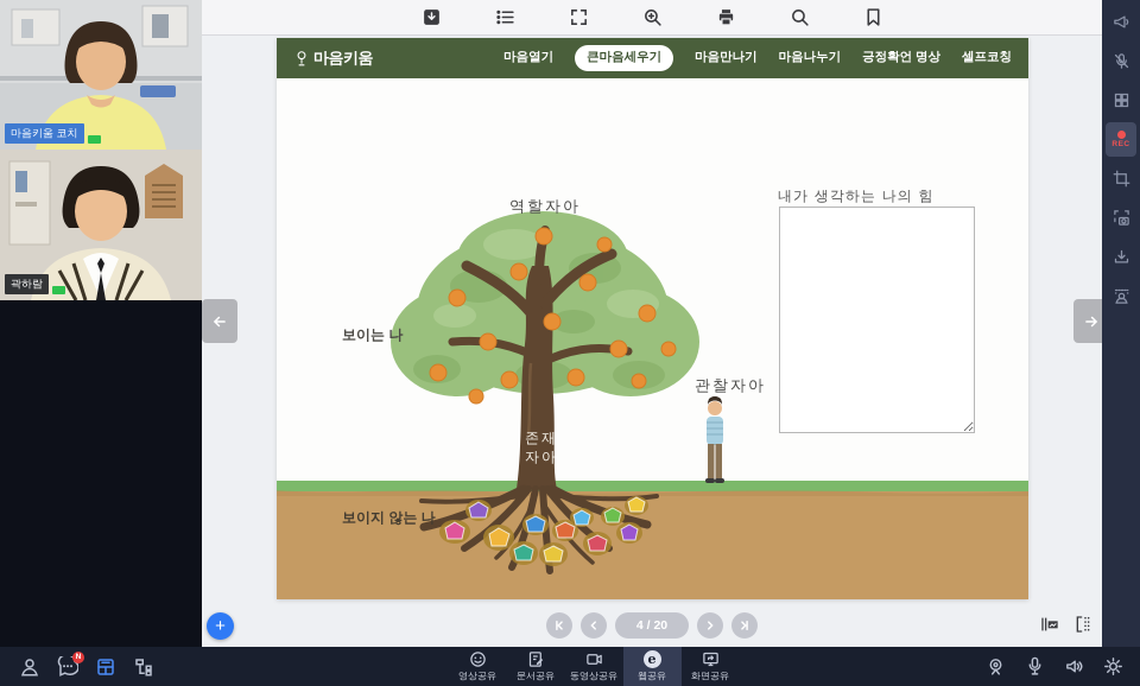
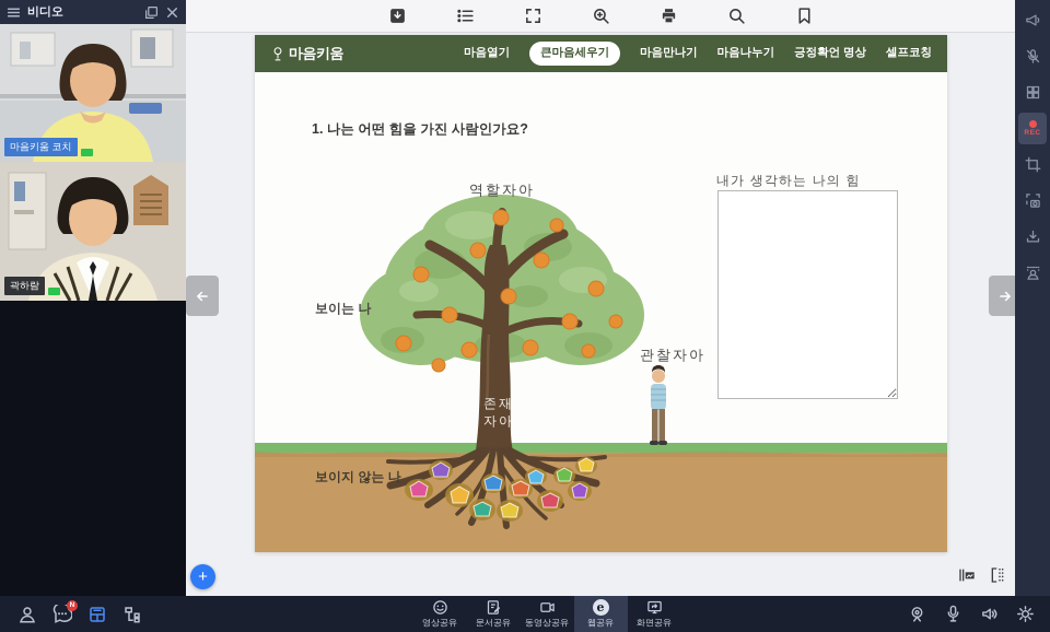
  마음키움
  마음열기
  큰마음세우기
  마음만나기
  마음나누기
  긍정확언 명상
  셀프코칭
+ 1. 나는 어떤 힘을 가진 사람인가요?
  역할자아
  보이는 나
  존재
  자아
  관찰자아
  보이지 않는 나
  내가 생각하는 나의 힘
- 4 / 20
  +
+ 비디오
  마음키움 코치
  곽하람
  영상공유
  문서공유
  동영상공유
  e
  웹공유
  화면공유
